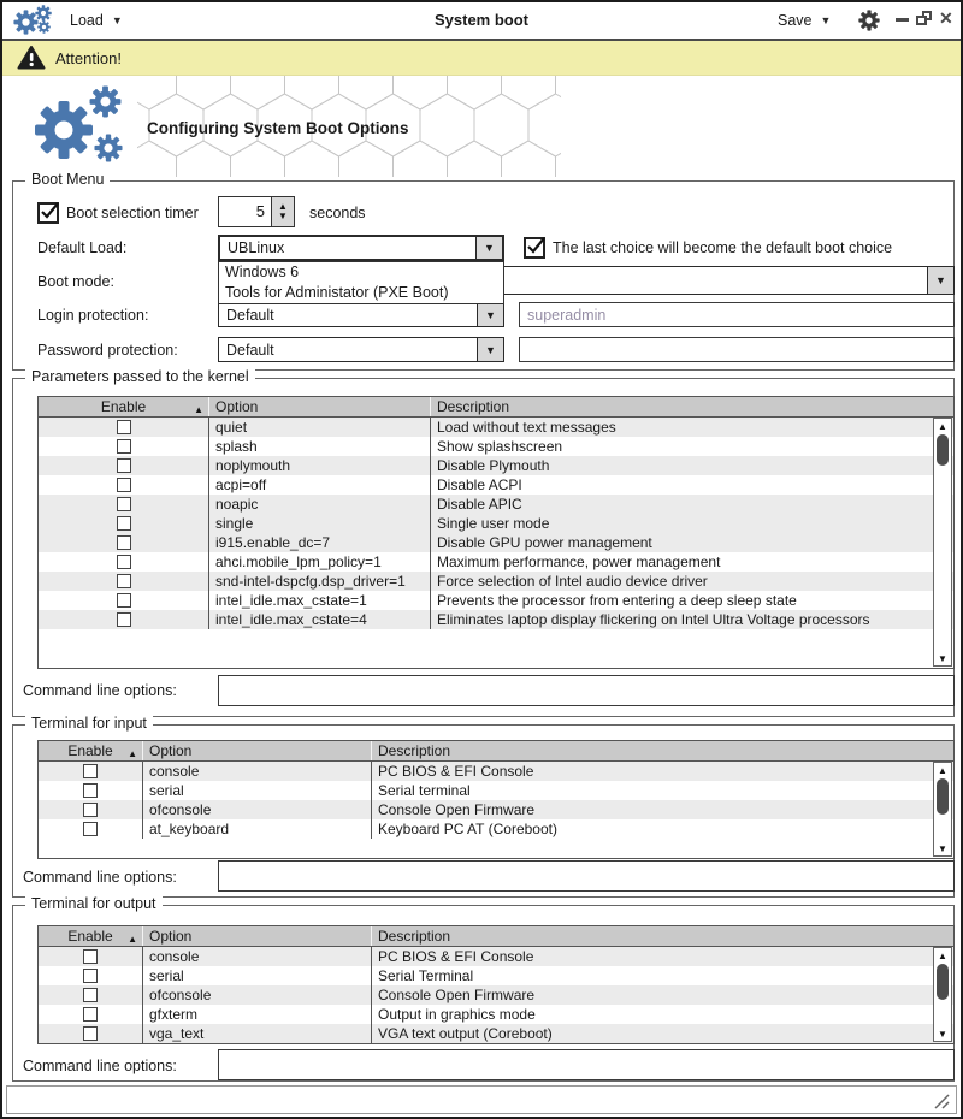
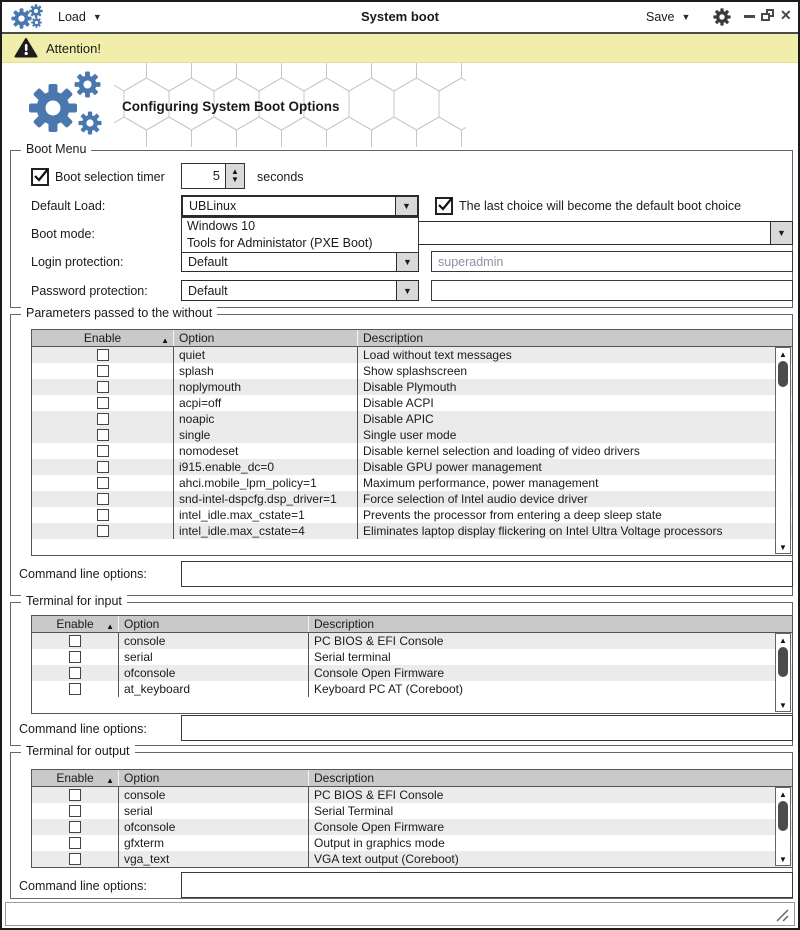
  Load
  ▼
  System boot
  Save
  ▼
  ✕
  Attention!
  Configuring System Boot Options
  Boot Menu
  Boot selection timer
  5
  ▲
  ▼
  seconds
  Default Load:
  UBLinux
  ▼
  The last choice will become the default boot choice
  Boot mode:
  ▼
- Windows 6
+ Windows 10
  Tools for Administator (PXE Boot)
  Login protection:
  Default
  ▼
  superadmin
  Password protection:
  Default
  ▼
- Parameters passed to the kernel
+ Parameters passed to the without
  Enable
  ▲
  Option
  Description
  quiet
  Load without text messages
  splash
  Show splashscreen
  noplymouth
  Disable Plymouth
  acpi=off
  Disable ACPI
  noapic
  Disable APIC
  single
  Single user mode
+ nomodeset
+ Disable kernel selection and loading of video drivers
- i915.enable_dc=7
+ i915.enable_dc=0
  Disable GPU power management
  ahci.mobile_lpm_policy=1
  Maximum performance, power management
  snd-intel-dspcfg.dsp_driver=1
  Force selection of Intel audio device driver
  intel_idle.max_cstate=1
  Prevents the processor from entering a deep sleep state
  intel_idle.max_cstate=4
  Eliminates laptop display flickering on Intel Ultra Voltage processors
  ▲
  ▼
  Command line options:
  Terminal for input
  Enable
  ▲
  Option
  Description
  console
  PC BIOS & EFI Console
  serial
  Serial terminal
  ofconsole
  Console Open Firmware
  at_keyboard
  Keyboard PC AT (Coreboot)
  ▲
  ▼
  Command line options:
  Terminal for output
  Enable
  ▲
  Option
  Description
  console
  PC BIOS & EFI Console
  serial
  Serial Terminal
  ofconsole
  Console Open Firmware
  gfxterm
  Output in graphics mode
  vga_text
  VGA text output (Coreboot)
  ▲
  ▼
  Command line options:
